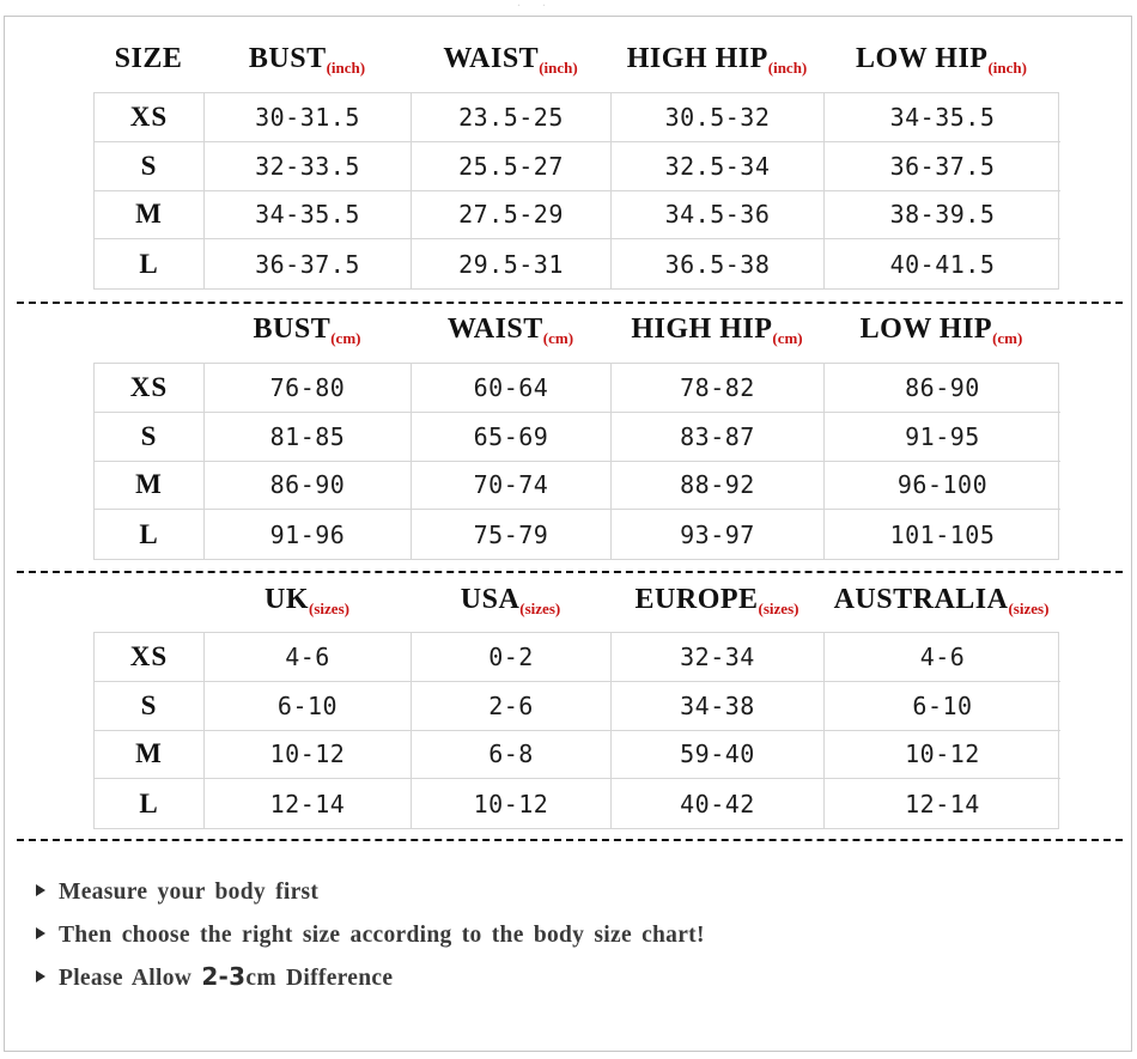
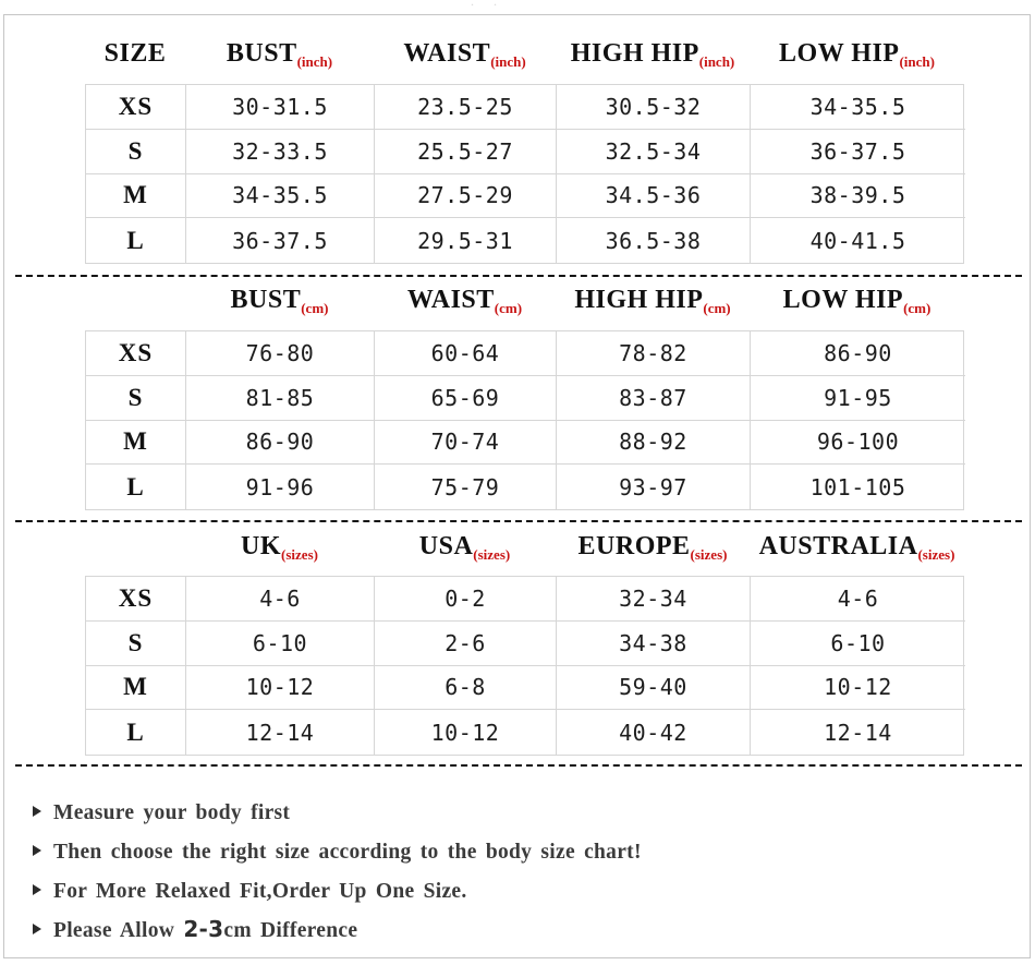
  ..
  SIZE
  BUST(inch)
  WAIST(inch)
  HIGH HIP(inch)
  LOW HIP(inch)
  XS
  30-31.5
  23.5-25
  30.5-32
  34-35.5
  S
  32-33.5
  25.5-27
  32.5-34
  36-37.5
  M
  34-35.5
  27.5-29
  34.5-36
  38-39.5
  L
  36-37.5
  29.5-31
  36.5-38
  40-41.5
  BUST(cm)
  WAIST(cm)
  HIGH HIP(cm)
  LOW HIP(cm)
  XS
  76-80
  60-64
  78-82
  86-90
  S
  81-85
  65-69
  83-87
  91-95
  M
  86-90
  70-74
  88-92
  96-100
  L
  91-96
  75-79
  93-97
  101-105
  UK(sizes)
  USA(sizes)
  EUROPE(sizes)
  AUSTRALIA(sizes)
  XS
  4-6
  0-2
  32-34
  4-6
  S
  6-10
  2-6
  34-38
  6-10
  M
  10-12
  6-8
  59-40
  10-12
  L
  12-14
  10-12
  40-42
  12-14
  Measure your body first
  Then choose the right size according to the body size chart!
+ For More Relaxed Fit,Order Up One Size.
  Please Allow 2-3cm Difference
